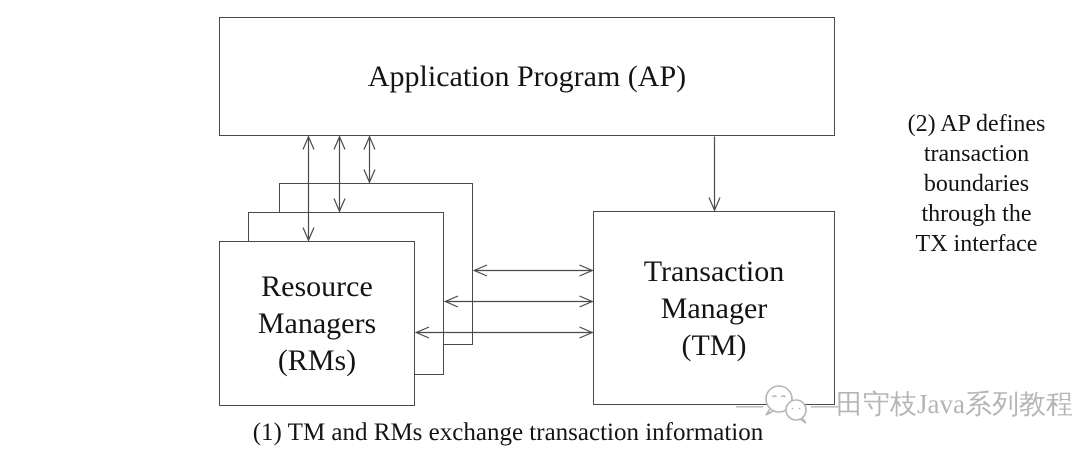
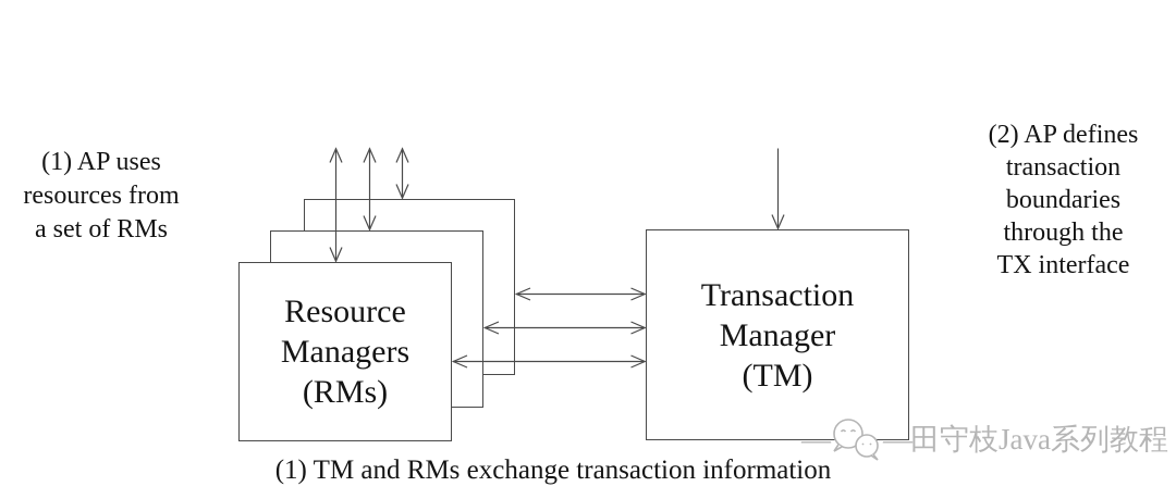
+ (1) AP uses
+ resources from
+ a set of RMs
  (2) AP defines
  transaction
  boundaries
  through the
  TX interface
  (1) TM and RMs exchange transaction information
- Application Program (AP)
  Resource
  Managers
  (RMs)
  Transaction
  Manager
  (TM)
  —
  —
  田守枝Java系列教程
